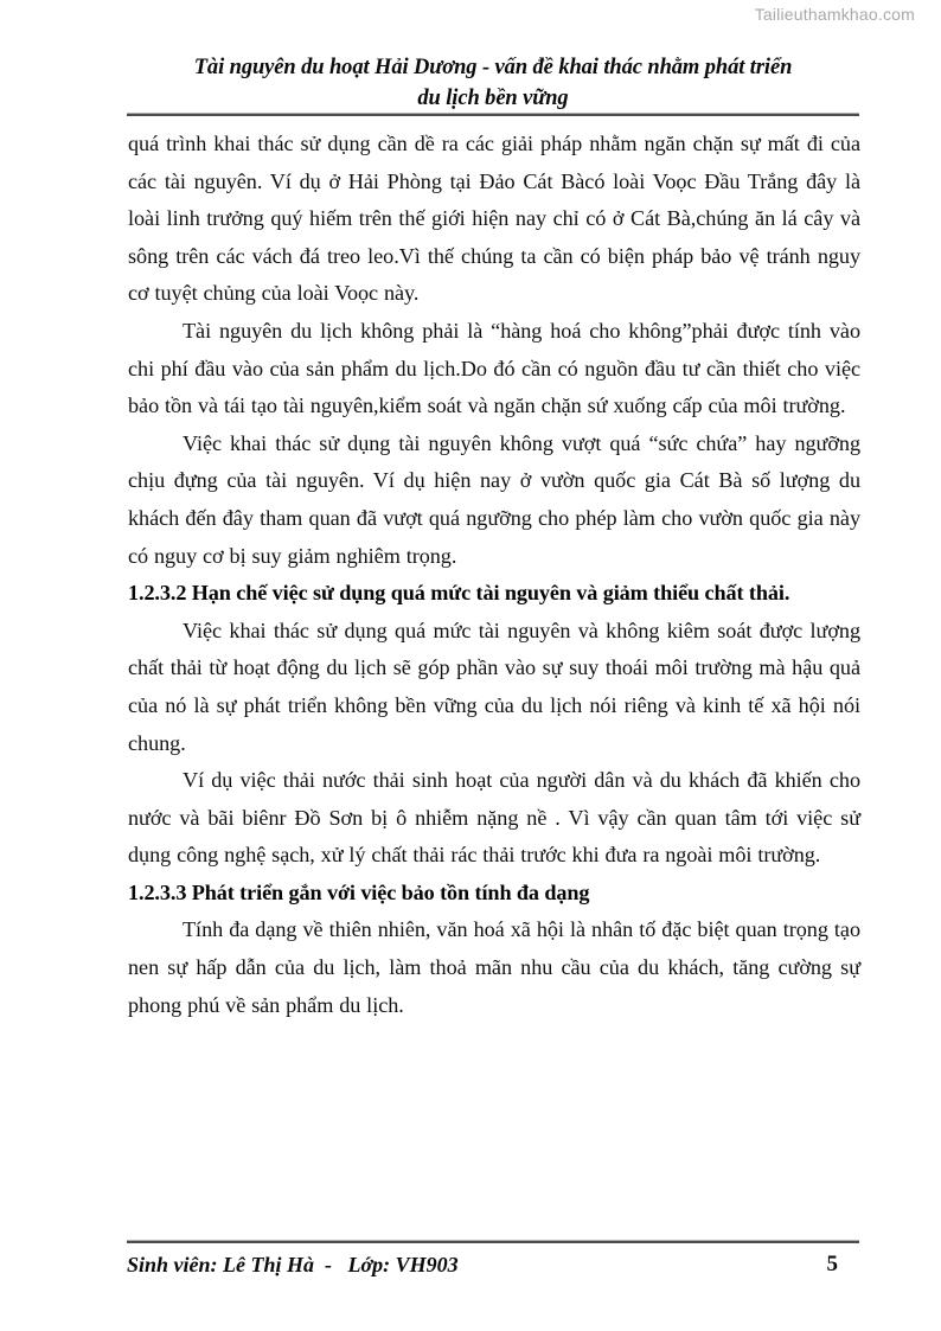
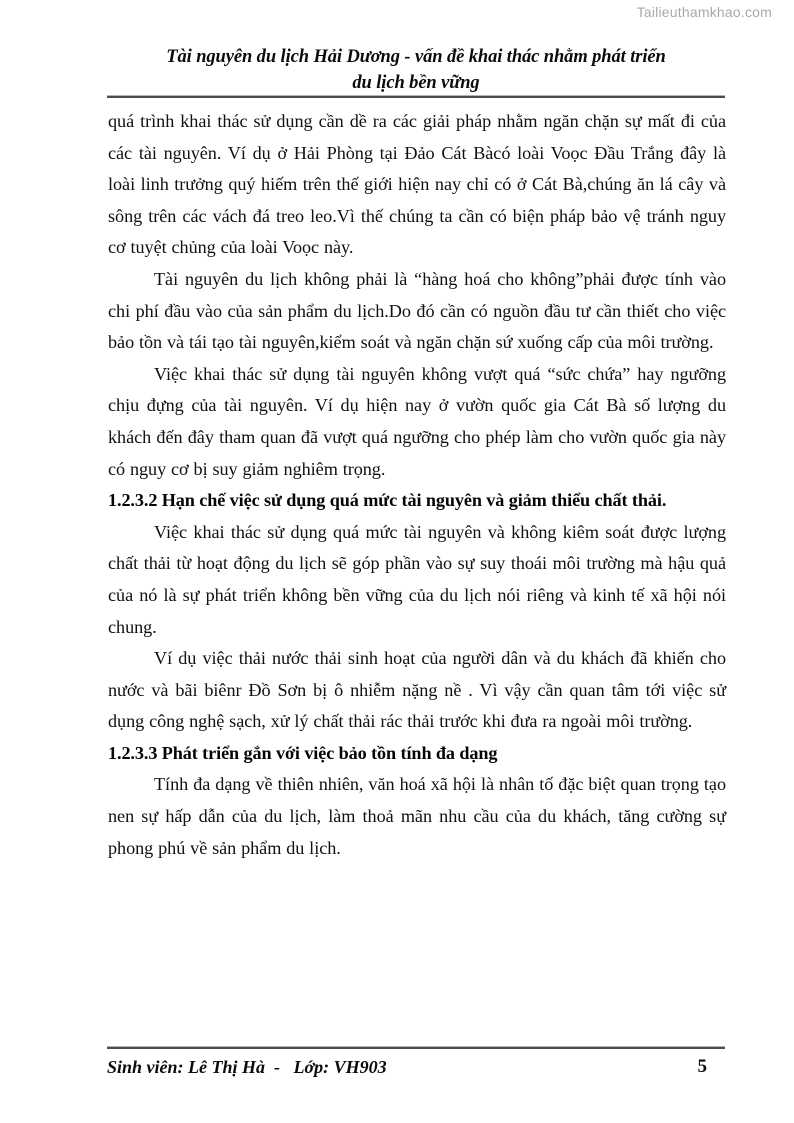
  Tailieuthamkhao.com
- Tài nguyên du hoạt Hải Dương - vấn đề khai thác nhằm phát triển
+ Tài nguyên du lịch Hải Dương - vấn đề khai thác nhằm phát triển
  du lịch bền vững
  quá trình khai thác sử dụng cần dề ra các giải pháp nhằm ngăn chặn sự mất đi của các tài nguyên. Ví dụ ở Hải Phòng tại Đảo Cát Bàcó loài Voọc Đầu Trắng đây là loài linh trưởng quý hiếm trên thế giới hiện nay chỉ có ở Cát Bà,chúng ăn lá cây và sông trên các vách đá treo leo.Vì thế chúng ta cần có biện pháp bảo vệ tránh nguy cơ tuyệt chủng của loài Voọc này.
  Tài nguyên du lịch không phải là “hàng hoá cho không”phải được tính vào chi phí đầu vào của sản phẩm du lịch.Do đó cần có nguồn đầu tư cần thiết cho việc bảo tồn và tái tạo tài nguyên,kiểm soát và ngăn chặn sứ xuống cấp của môi trường.
  Việc khai thác sử dụng tài nguyên không vượt quá “sức chứa” hay ngưỡng chịu đựng của tài nguyên. Ví dụ hiện nay ở vườn quốc gia Cát Bà số lượng du khách đến đây tham quan đã vượt quá ngưỡng cho phép làm cho vườn quốc gia này có nguy cơ bị suy giảm nghiêm trọng.
  1.2.3.2 Hạn chế việc sử dụng quá mức tài nguyên và giảm thiểu chất thải.
  Việc khai thác sử dụng quá mức tài nguyên và không kiêm soát được lượng chất thải từ hoạt động du lịch sẽ góp phần vào sự suy thoái môi trường mà hậu quả của nó là sự phát triển không bền vững của du lịch nói riêng và kinh tế xã hội nói chung.
  Ví dụ việc thải nước thải sinh hoạt của người dân và du khách đã khiến cho nước và bãi biênr Đồ Sơn bị ô nhiễm nặng nề . Vì vậy cần quan tâm tới việc sử dụng công nghệ sạch, xử lý chất thải rác thải trước khi đưa ra ngoài môi trường.
  1.2.3.3 Phát triển gắn với việc bảo tồn tính đa dạng
  Tính đa dạng về thiên nhiên, văn hoá xã hội là nhân tố đặc biệt quan trọng tạo nen sự hấp dẫn của du lịch, làm thoả mãn nhu cầu của du khách, tăng cường sự phong phú về sản phẩm du lịch.
  Sinh viên: Lê Thị Hà - Lớp: VH903
  5
